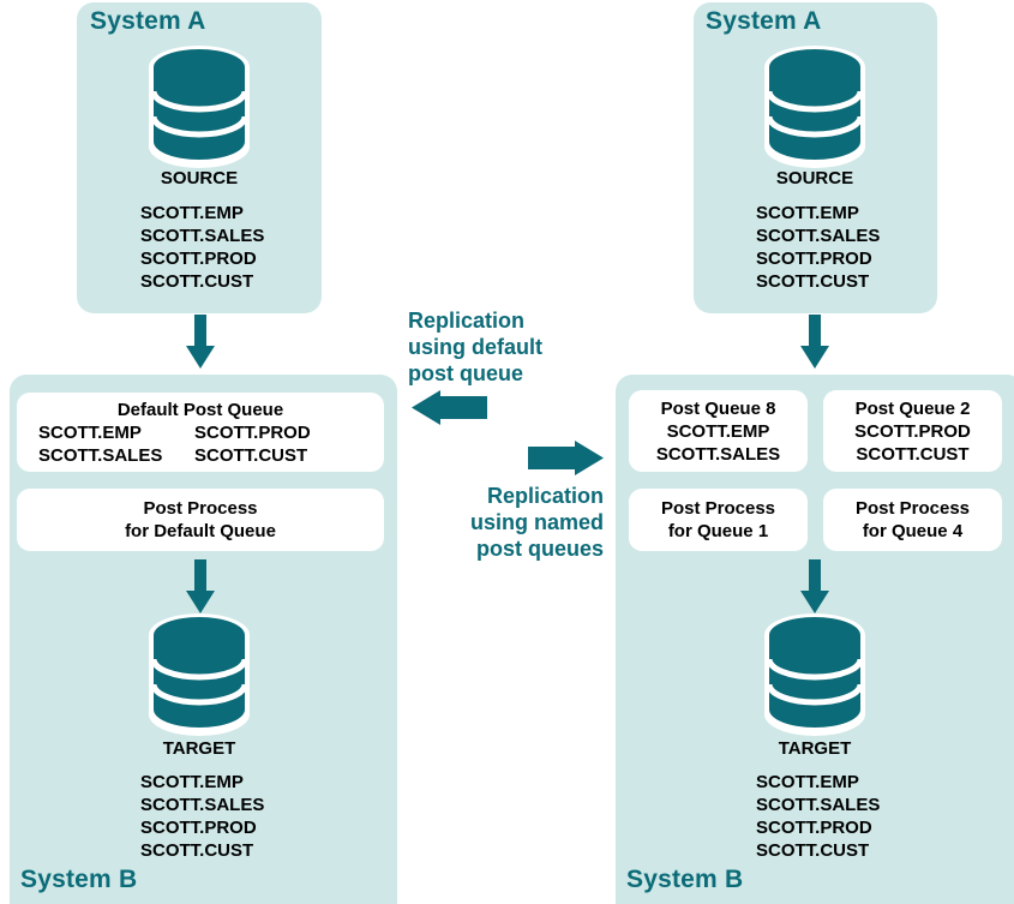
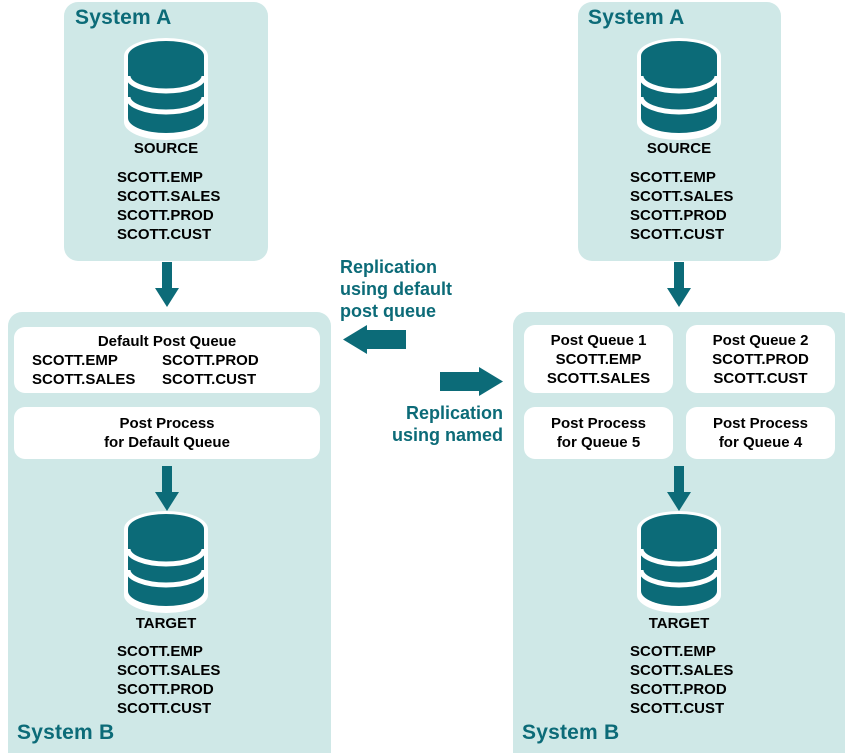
  System A
  SOURCE
  SCOTT.EMP
  SCOTT.SALES
  SCOTT.PROD
  SCOTT.CUST
  Default Post Queue
  SCOTT.EMP
  SCOTT.PROD
  SCOTT.SALES
  SCOTT.CUST
  Post Process
  for Default Queue
  TARGET
  SCOTT.EMP
  SCOTT.SALES
  SCOTT.PROD
  SCOTT.CUST
  System B
  Replication
  using default
  post queue
  Replication
  using named
- post queues
  System A
  SOURCE
  SCOTT.EMP
  SCOTT.SALES
  SCOTT.PROD
  SCOTT.CUST
- Post Queue 8
+ Post Queue 1
  SCOTT.EMP
  SCOTT.SALES
  Post Queue 2
  SCOTT.PROD
  SCOTT.CUST
  Post Process
- for Queue 1
+ for Queue 5
  Post Process
  for Queue 4
  TARGET
  SCOTT.EMP
  SCOTT.SALES
  SCOTT.PROD
  SCOTT.CUST
  System B
